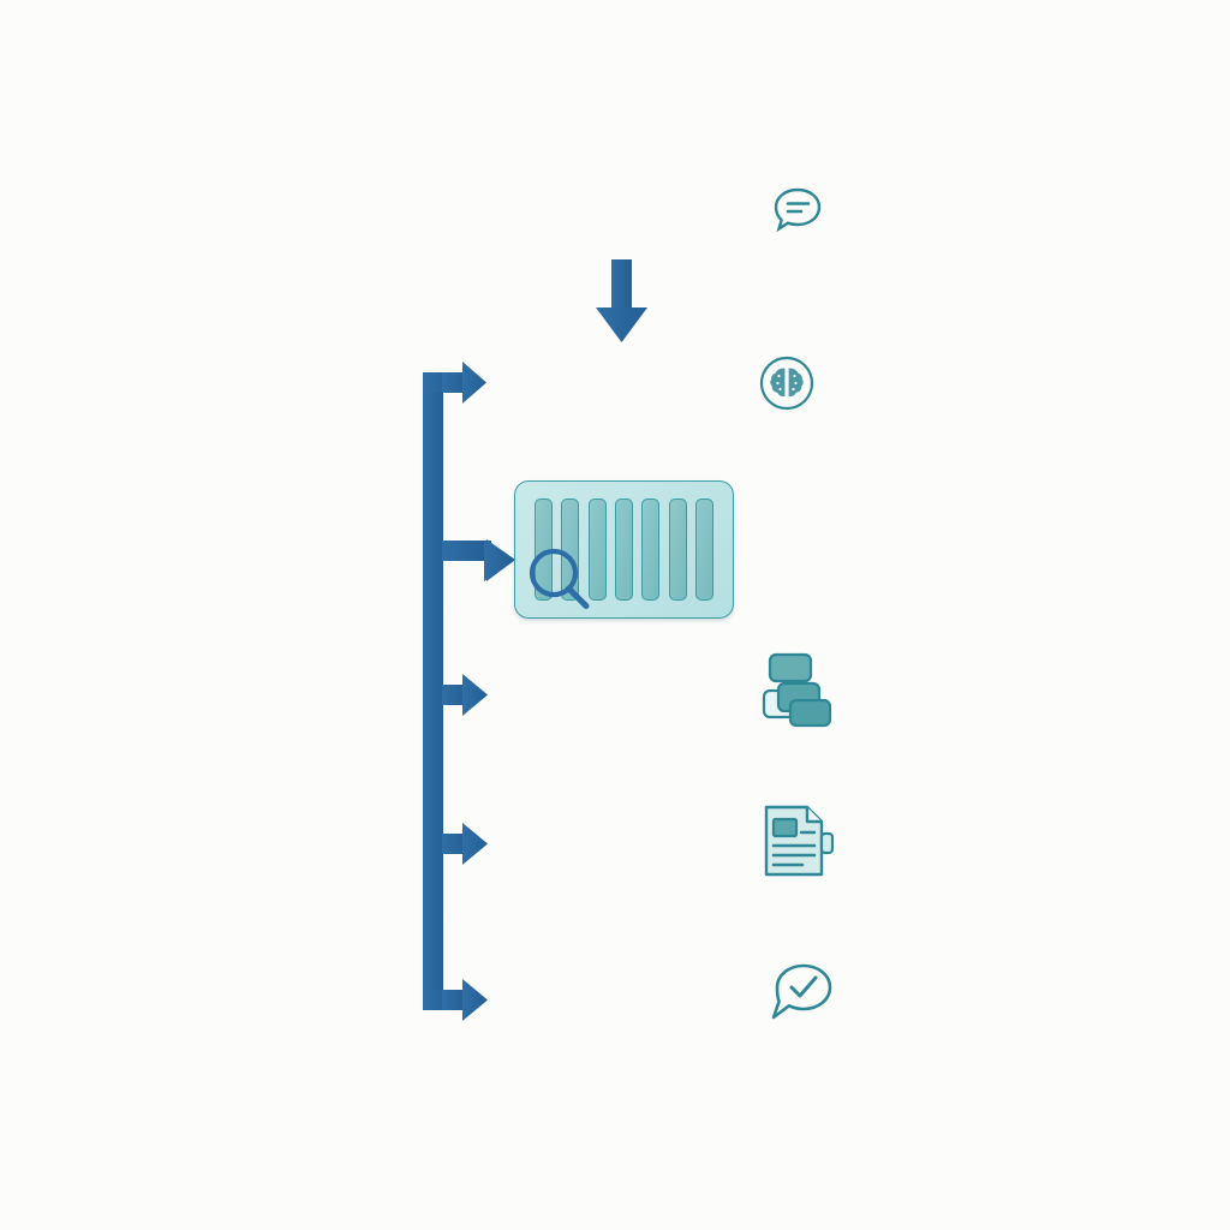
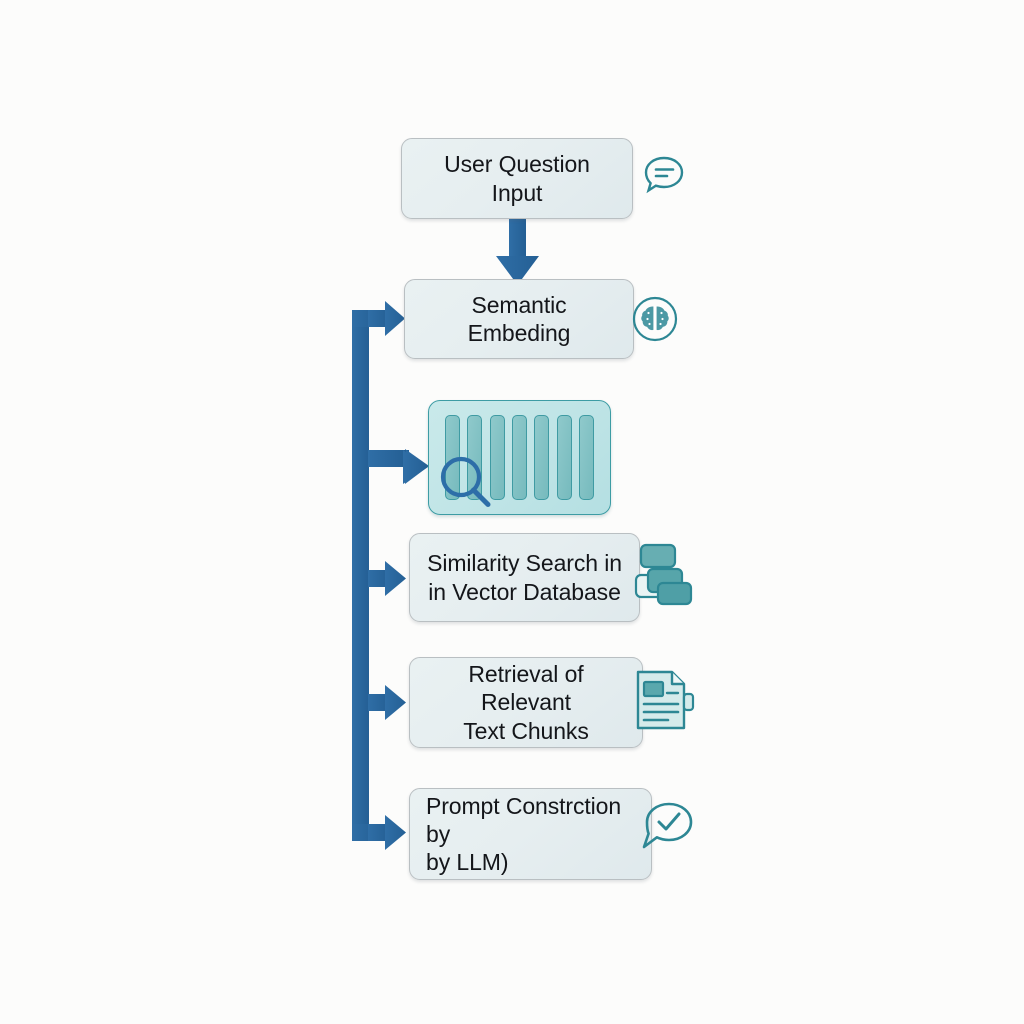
+ User Question Input
+ Semantic Embeding
+ Similarity Search in
+ in Vector Database
+ Retrieval of Relevant
+ Text Chunks
+ Prompt Constrction by
+ by LLM)
